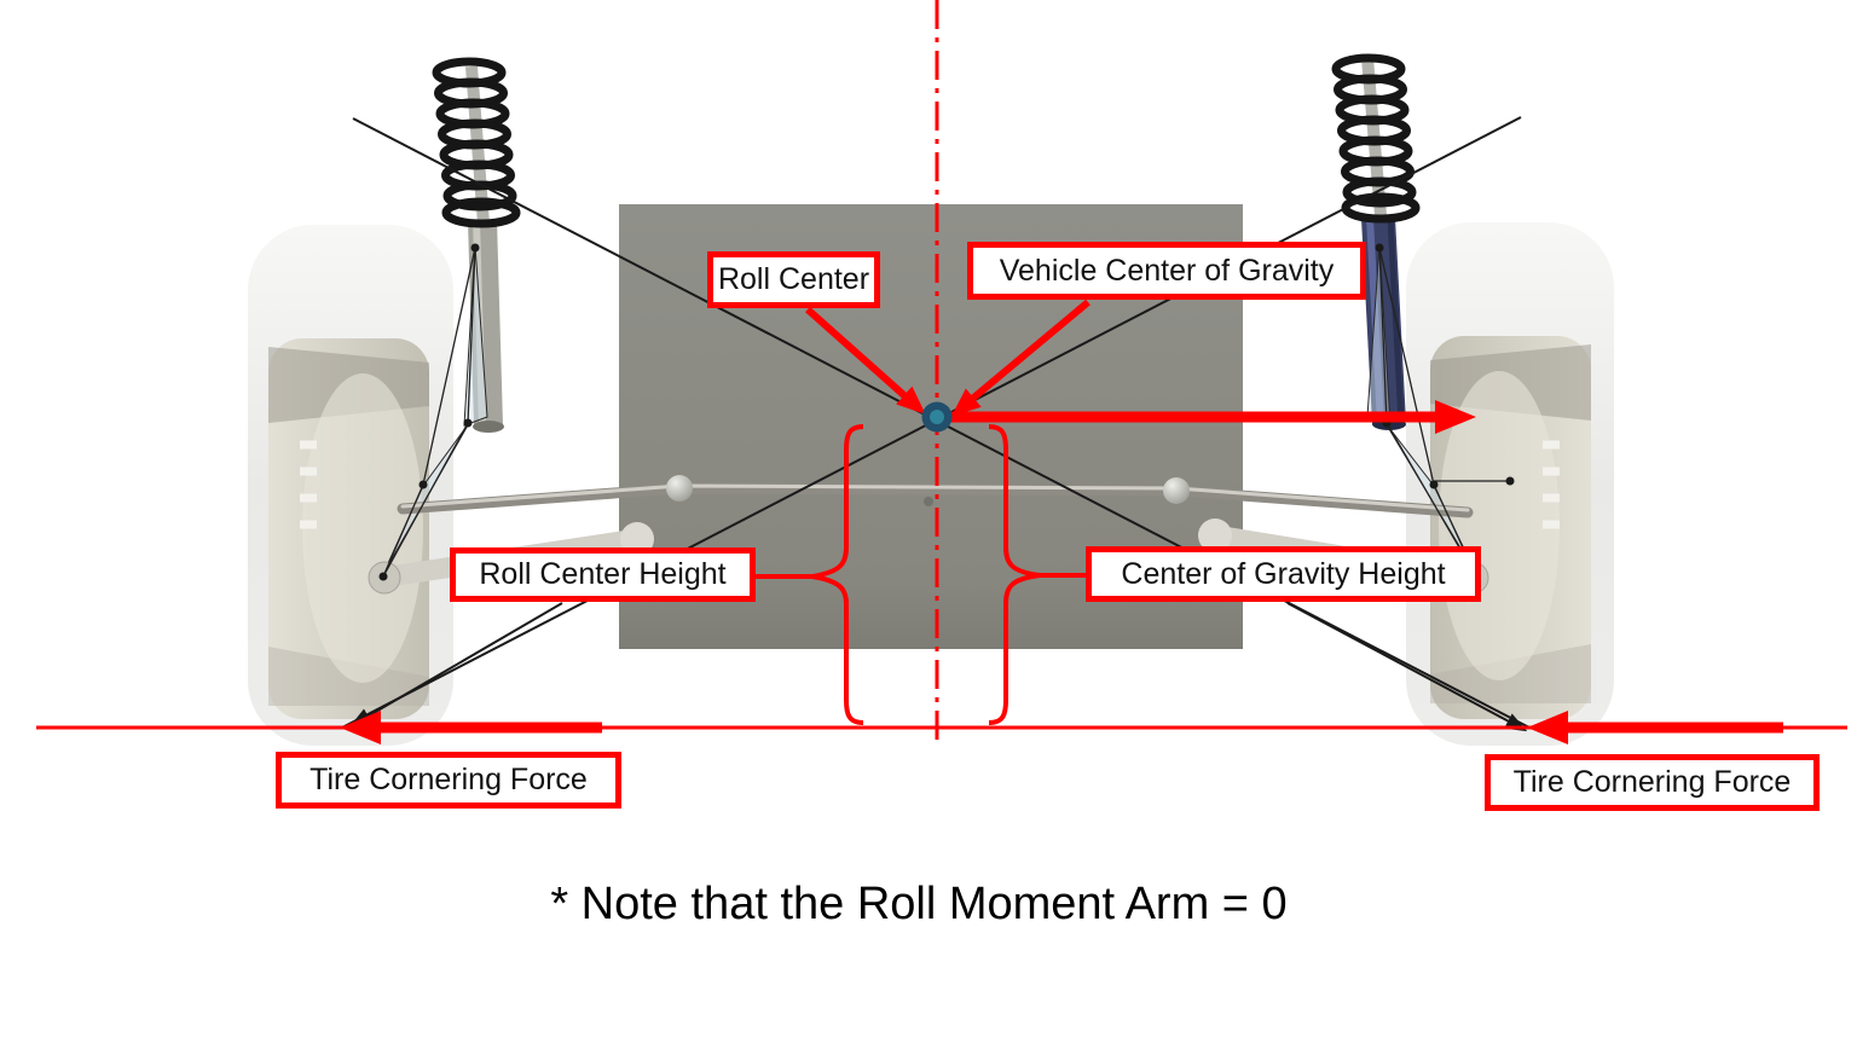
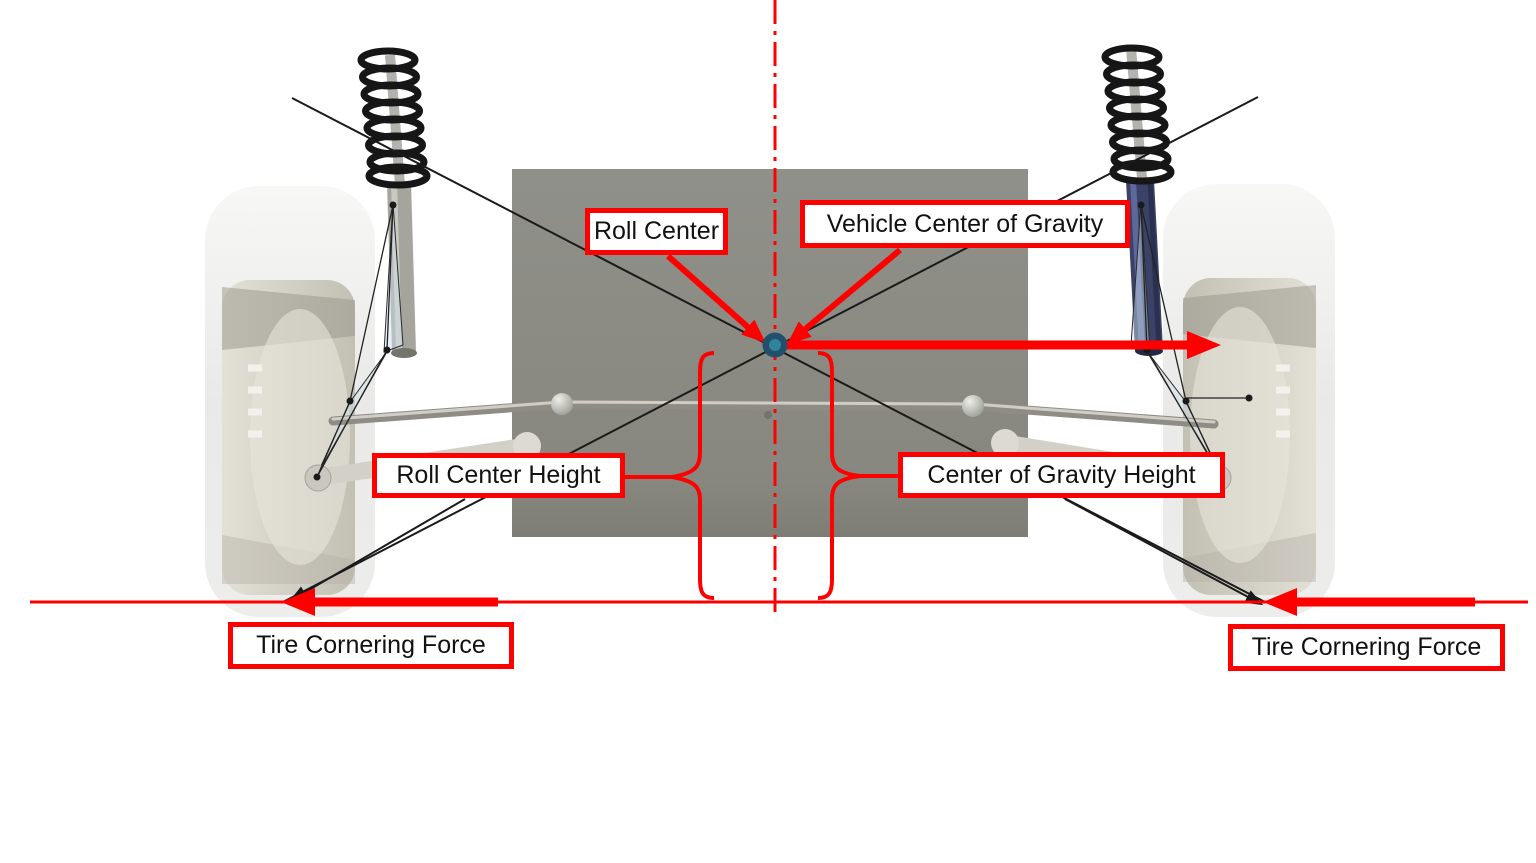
  Roll Center
  Vehicle Center of Gravity
  Roll Center Height
  Center of Gravity Height
  Tire Cornering Force
  Tire Cornering Force
- * Note that the Roll Moment Arm = 0
